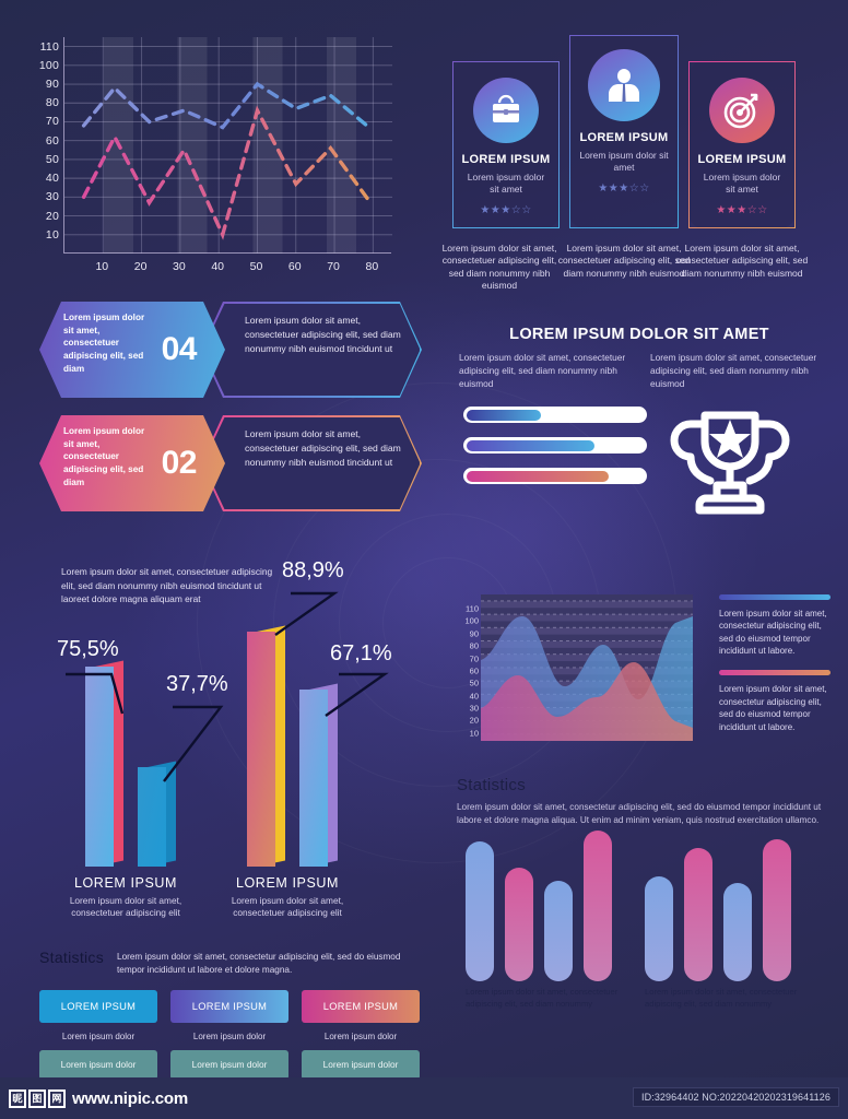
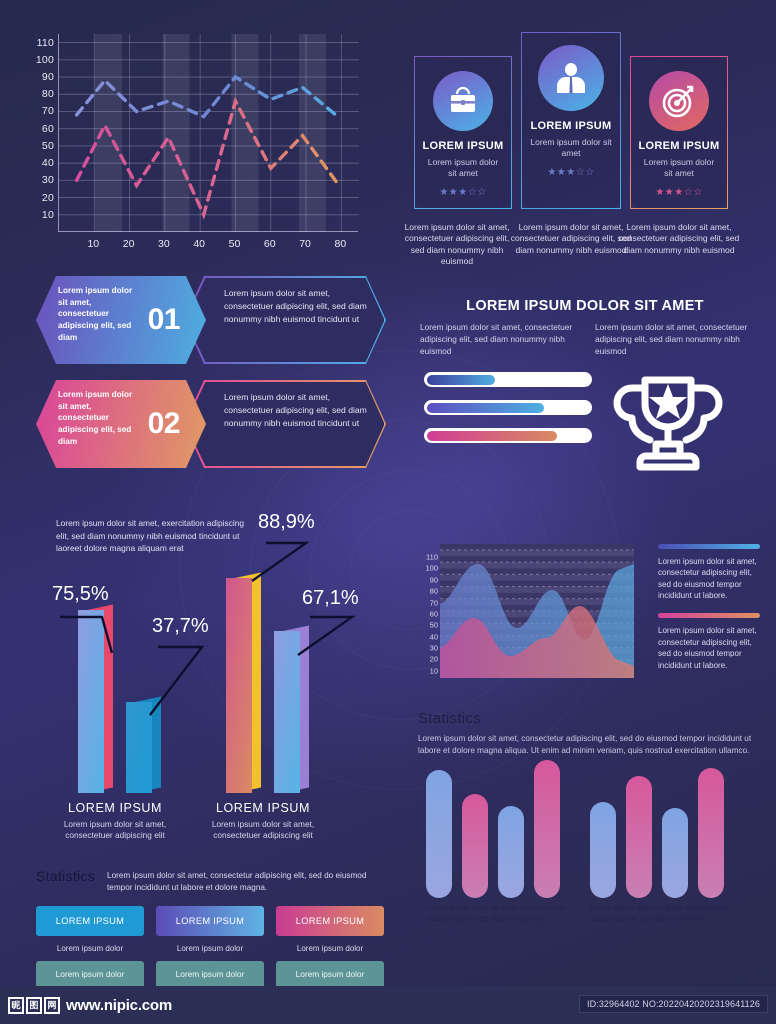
  110
  100
  90
  80
  70
  60
  50
  40
  30
  20
  10
  10
  20
  30
  40
  50
  60
  70
  80
  LOREM IPSUM
  Lorem ipsum dolor sit amet
  ★★★☆☆
  Lorem ipsum dolor sit amet, consectetuer adipiscing elit, sed diam nonummy nibh euismod
  LOREM IPSUM
  Lorem ipsum dolor sit amet
  ★★★☆☆
  Lorem ipsum dolor sit amet, consectetuer adipiscing elit, sed diam nonummy nibh euismod
  LOREM IPSUM
  Lorem ipsum dolor sit amet
  ★★★☆☆
  Lorem ipsum dolor sit amet, consectetuer adipiscing elit, sed diam nonummy nibh euismod
  Lorem ipsum dolor sit amet, consectetuer adipiscing elit, sed diam nonummy nibh euismod tincidunt ut
  Lorem ipsum dolor sit amet, consectetuer adipiscing elit, sed diam
- 04
+ 01
  Lorem ipsum dolor sit amet, consectetuer adipiscing elit, sed diam nonummy nibh euismod tincidunt ut
  Lorem ipsum dolor sit amet, consectetuer adipiscing elit, sed diam
  02
  LOREM IPSUM DOLOR SIT AMET
  Lorem ipsum dolor sit amet, consectetuer adipiscing elit, sed diam nonummy nibh euismod
  Lorem ipsum dolor sit amet, consectetuer adipiscing elit, sed diam nonummy nibh euismod
- Lorem ipsum dolor sit amet, consectetuer adipiscing elit, sed diam nonummy nibh euismod tincidunt ut laoreet dolore magna aliquam erat
+ Lorem ipsum dolor sit amet, exercitation adipiscing elit, sed diam nonummy nibh euismod tincidunt ut laoreet dolore magna aliquam erat
  LOREM IPSUM
  Lorem ipsum dolor sit amet, consectetuer adipiscing elit
  LOREM IPSUM
  Lorem ipsum dolor sit amet, consectetuer adipiscing elit
  75,5%
  37,7%
  88,9%
  67,1%
  110
  100
  90
  80
  70
  60
  50
  40
  30
  20
  10
  Lorem ipsum dolor sit amet, consectetur adipiscing elit, sed do eiusmod tempor incididunt ut labore.
  Lorem ipsum dolor sit amet, consectetur adipiscing elit, sed do eiusmod tempor incididunt ut labore.
  Statistics
  Lorem ipsum dolor sit amet, consectetur adipiscing elit, sed do eiusmod tempor incididunt ut labore et dolore magna aliqua. Ut enim ad minim veniam, quis nostrud exercitation ullamco.
  Statistics
  Lorem ipsum dolor sit amet, consectetur adipiscing elit, sed do eiusmod tempor incididunt ut labore et dolore magna.
  LOREM IPSUM
  Lorem ipsum dolor
  Lorem ipsum dolor
  LOREM IPSUM
  Lorem ipsum dolor
  Lorem ipsum dolor
  LOREM IPSUM
  Lorem ipsum dolor
  Lorem ipsum dolor
  昵
  图
  网
  www.nipic.com
  ID:32964402 NO:20220420202319641126
